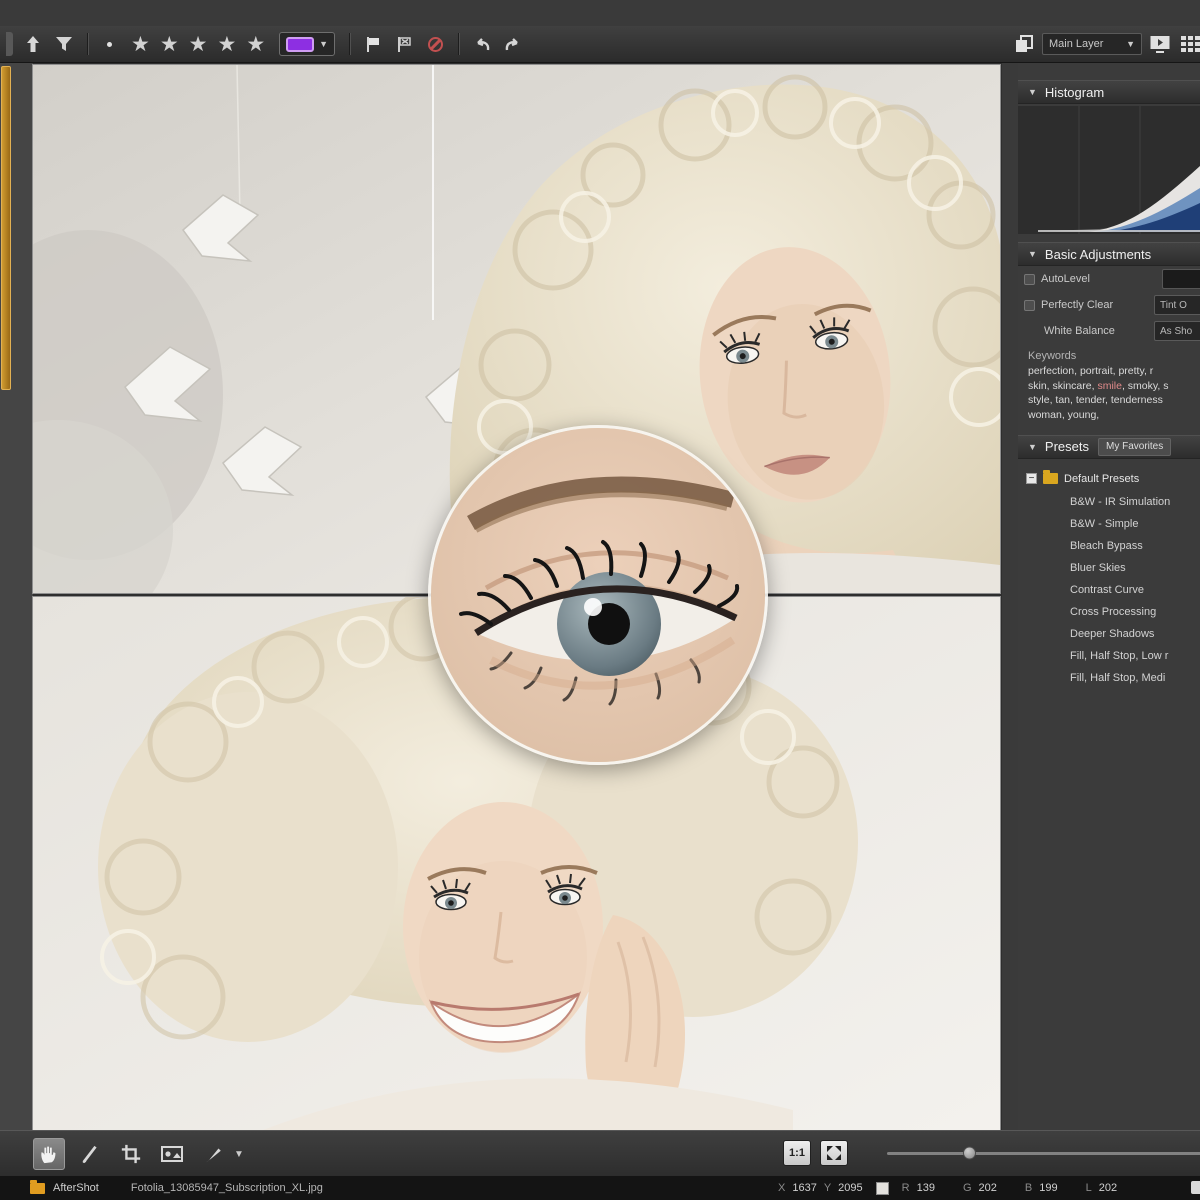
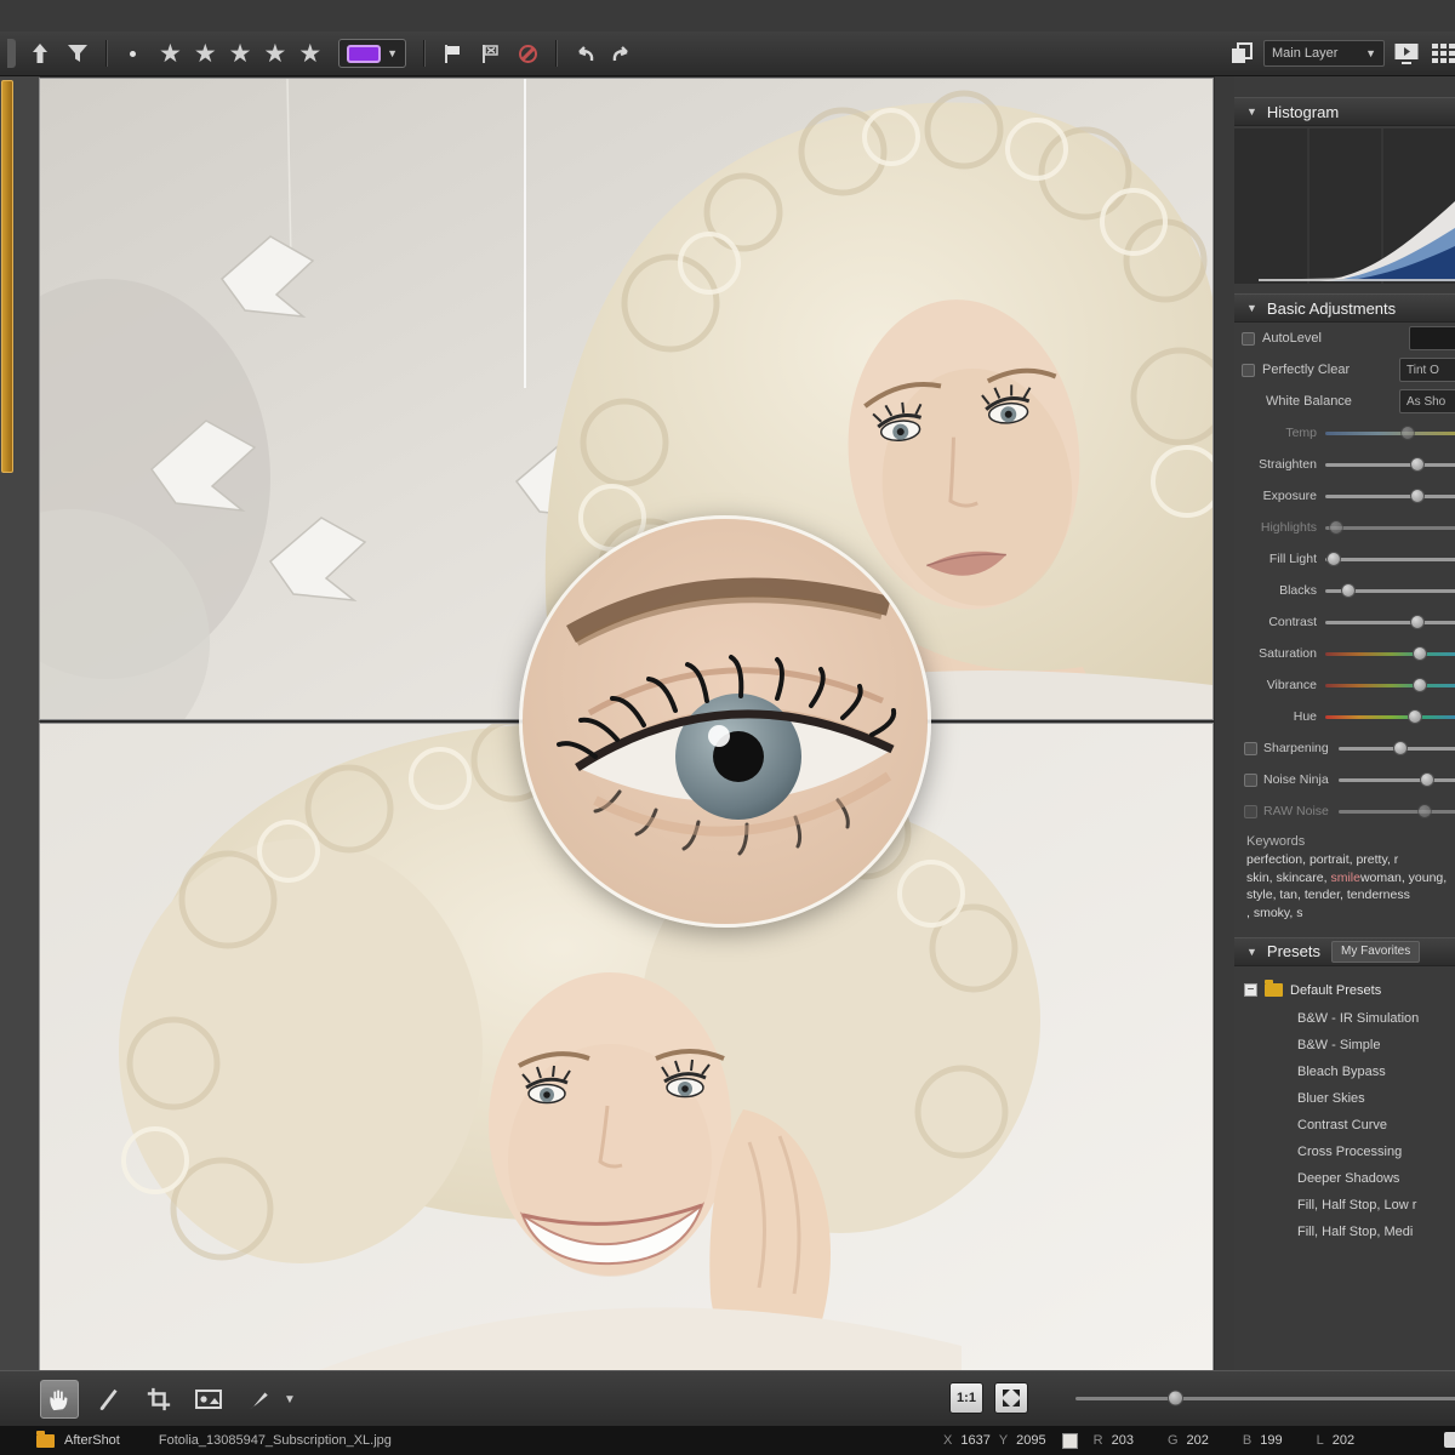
  ★
  ★
  ★
  ★
  ★
  ▼
  Main Layer
  ▼
  ▼
  Histogram
  ▼
  Basic Adjustments
  AutoLevel
  Perfectly Clear
  Tint O
  White Balance
  As Sho
+ Temp
+ Straighten
+ Exposure
+ Highlights
+ Fill Light
+ Blacks
+ Contrast
+ Saturation
+ Vibrance
+ Hue
+ Sharpening
+ Noise Ninja
+ RAW Noise
  Keywords
  perfection, portrait, pretty, r
- skin, skincare, smile, smoky, s
+ skin, skincare, smilewoman, young,
  style, tan, tender, tenderness
- woman, young,
+ , smoky, s
  ▼
  Presets
  My Favorites
  −
  Default Presets
  B&W - IR Simulation
  B&W - Simple
  Bleach Bypass
  Bluer Skies
  Contrast Curve
  Cross Processing
  Deeper Shadows
  Fill, Half Stop, Low r
  Fill, Half Stop, Medi
  ▼
  1:1
  AfterShot
  Fotolia_13085947_Subscription_XL.jpg
  X
  1637
  Y
  2095
  R
- 139
+ 203
  G
  202
  B
  199
  L
  202
